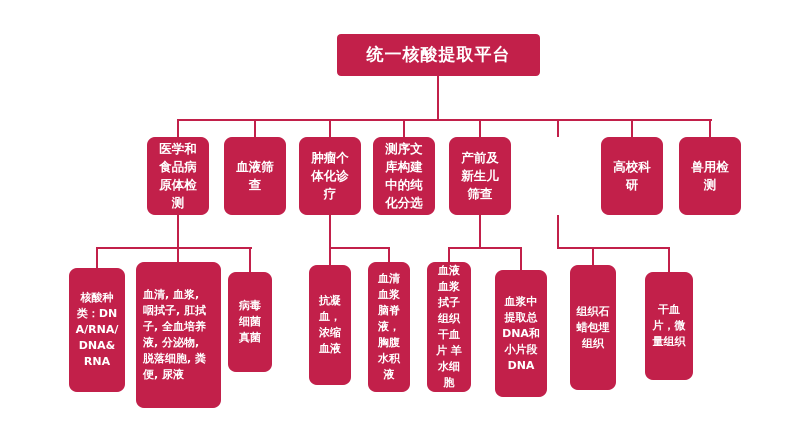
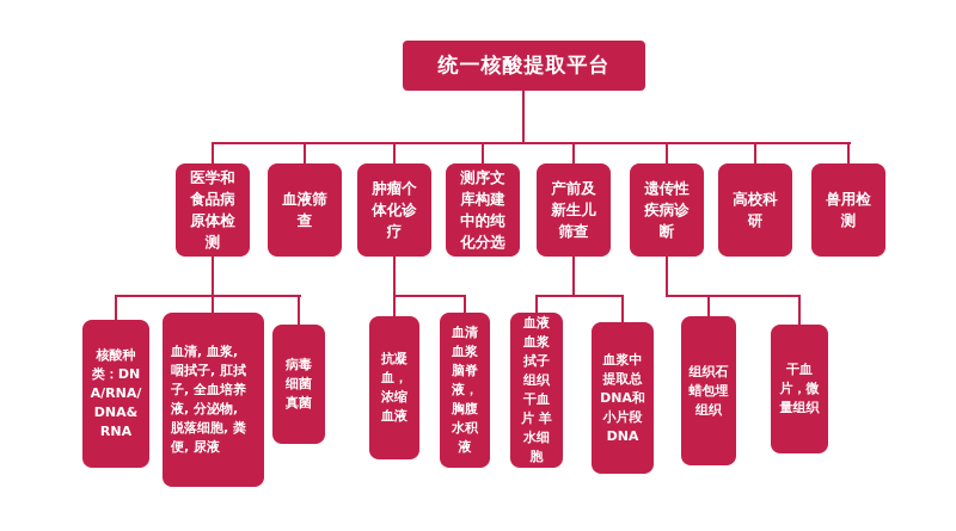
  统一核酸提取平台
  医学和食品病原体检测
  血液筛查
  肿瘤个体化诊疗
  测序文库构建中的纯化分选
  产前及新生儿筛查
+ 遗传性疾病诊断
  高校科研
  兽用检测
  核酸种类：DNA/RNA/DNA&RNA
  血清, 血浆, 咽拭子, 肛拭子, 全血培养液, 分泌物, 脱落细胞, 粪便, 尿液
  病毒细菌真菌
  抗凝血，浓缩血液
  血清血浆脑脊液，胸腹水积液
  血液 血浆 拭子 组织 干血片 羊水细胞
  血浆中提取总DNA和小片段DNA
  组织石蜡包埋组织
  干血片，微量组织
